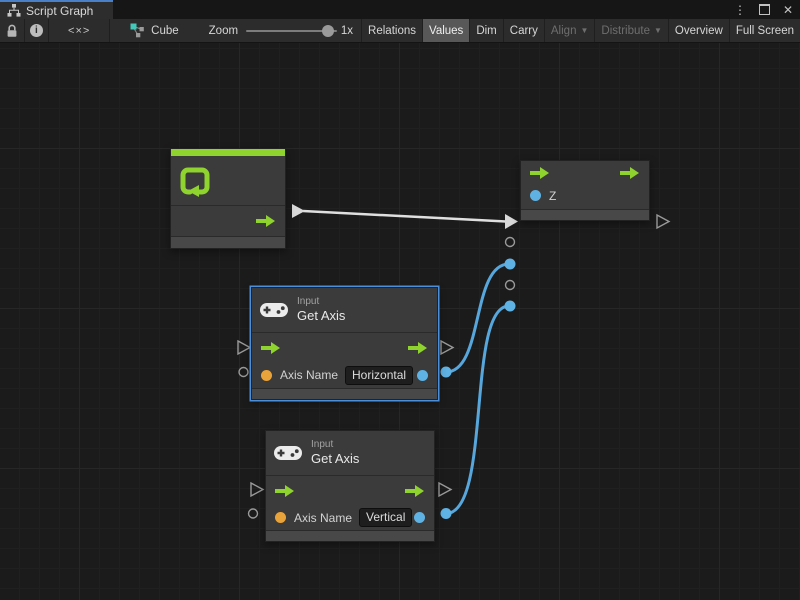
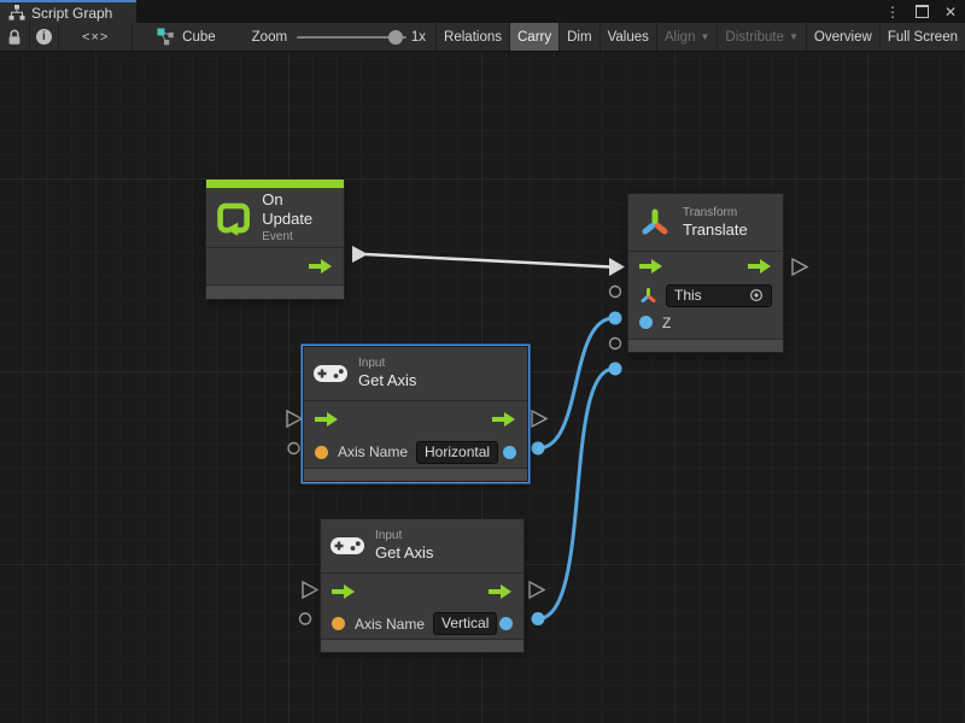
  Script Graph
  ⋮
  ✕
  i
  <×>
  Cube
  Zoom
  1x
  Relations
- Values
+ Carry
  Dim
- Carry
+ Values
  Align
  ▼
  Distribute
  ▼
  Overview
  Full Screen
+ On Update
+ Event
+ Transform
+ Translate
+ This
  Z
  Input
  Get Axis
  Axis Name
  Horizontal
  Input
  Get Axis
  Axis Name
  Vertical
